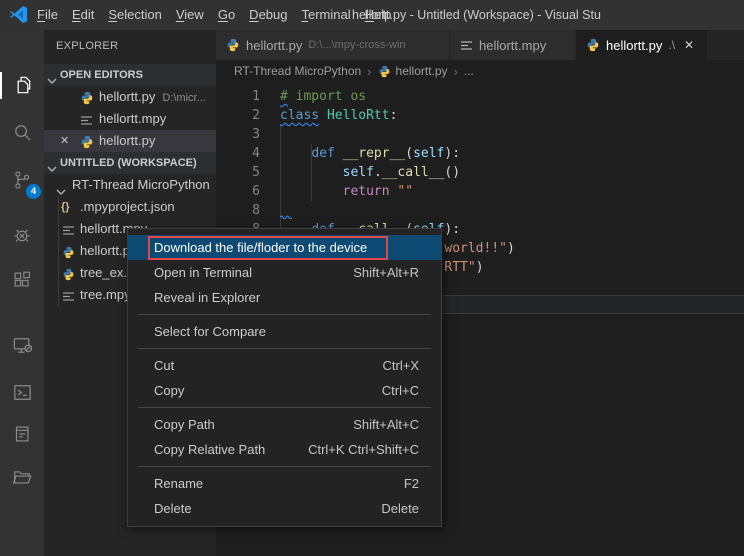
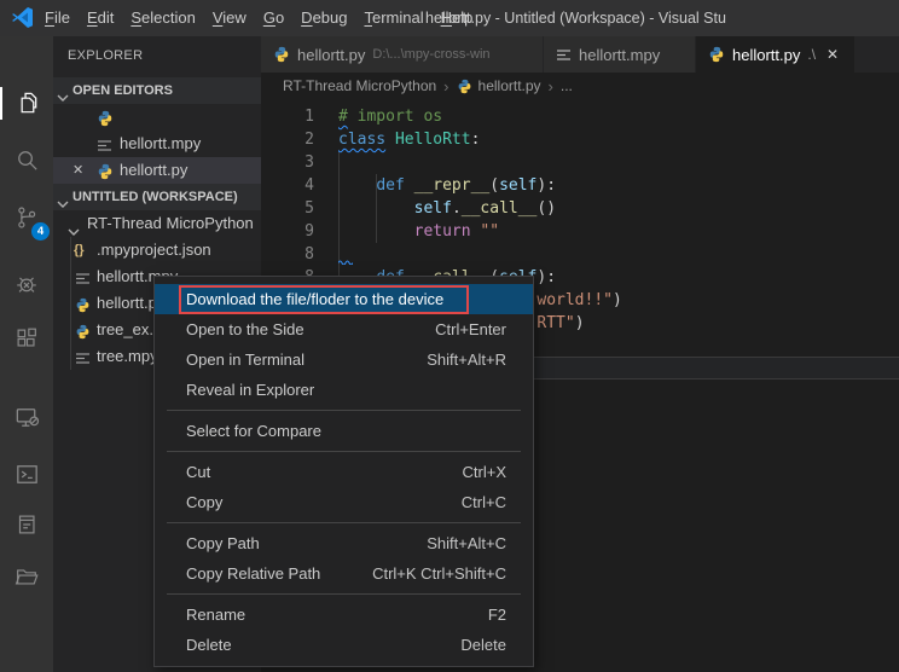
  File
  Edit
  Selection
  View
  Go
  Debug
  Terminal
  Help
  hellortt.py - Untitled (Workspace) - Visual Stu
  4
  EXPLORER
  OPEN EDITORS
- hellortt.py D:\micr...
  hellortt.mpy
  ✕
  hellortt.py
  UNTITLED (WORKSPACE)
  RT-Thread MicroPython
  {}
  .mpyproject.json
  hellortt.
  hellortt.
  tree_ex.
  tree.mp
  hellortt.py
  D:\...\mpy-cross-win
  hellortt.mpy
  hellortt.py
  .\
  ✕
  RT-Thread MicroPython
  ›
  hellortt.py
  ›
  ...
  1
  # import os
  2
  class HelloRtt:
  3
  4
  def __repr__(self):
  5
  self.__call__()
- 6
+ 9
  return ""
  8
  world!!")
  RTT")
  Download the file/floder to the device
+ Open to the Side
+ Ctrl+Enter
  Open in Terminal
  Shift+Alt+R
  Reveal in Explorer
  Select for Compare
  Cut
  Ctrl+X
  Copy
  Ctrl+C
  Copy Path
  Shift+Alt+C
  Copy Relative Path
  Ctrl+K Ctrl+Shift+C
  Rename
  F2
  Delete
  Delete
